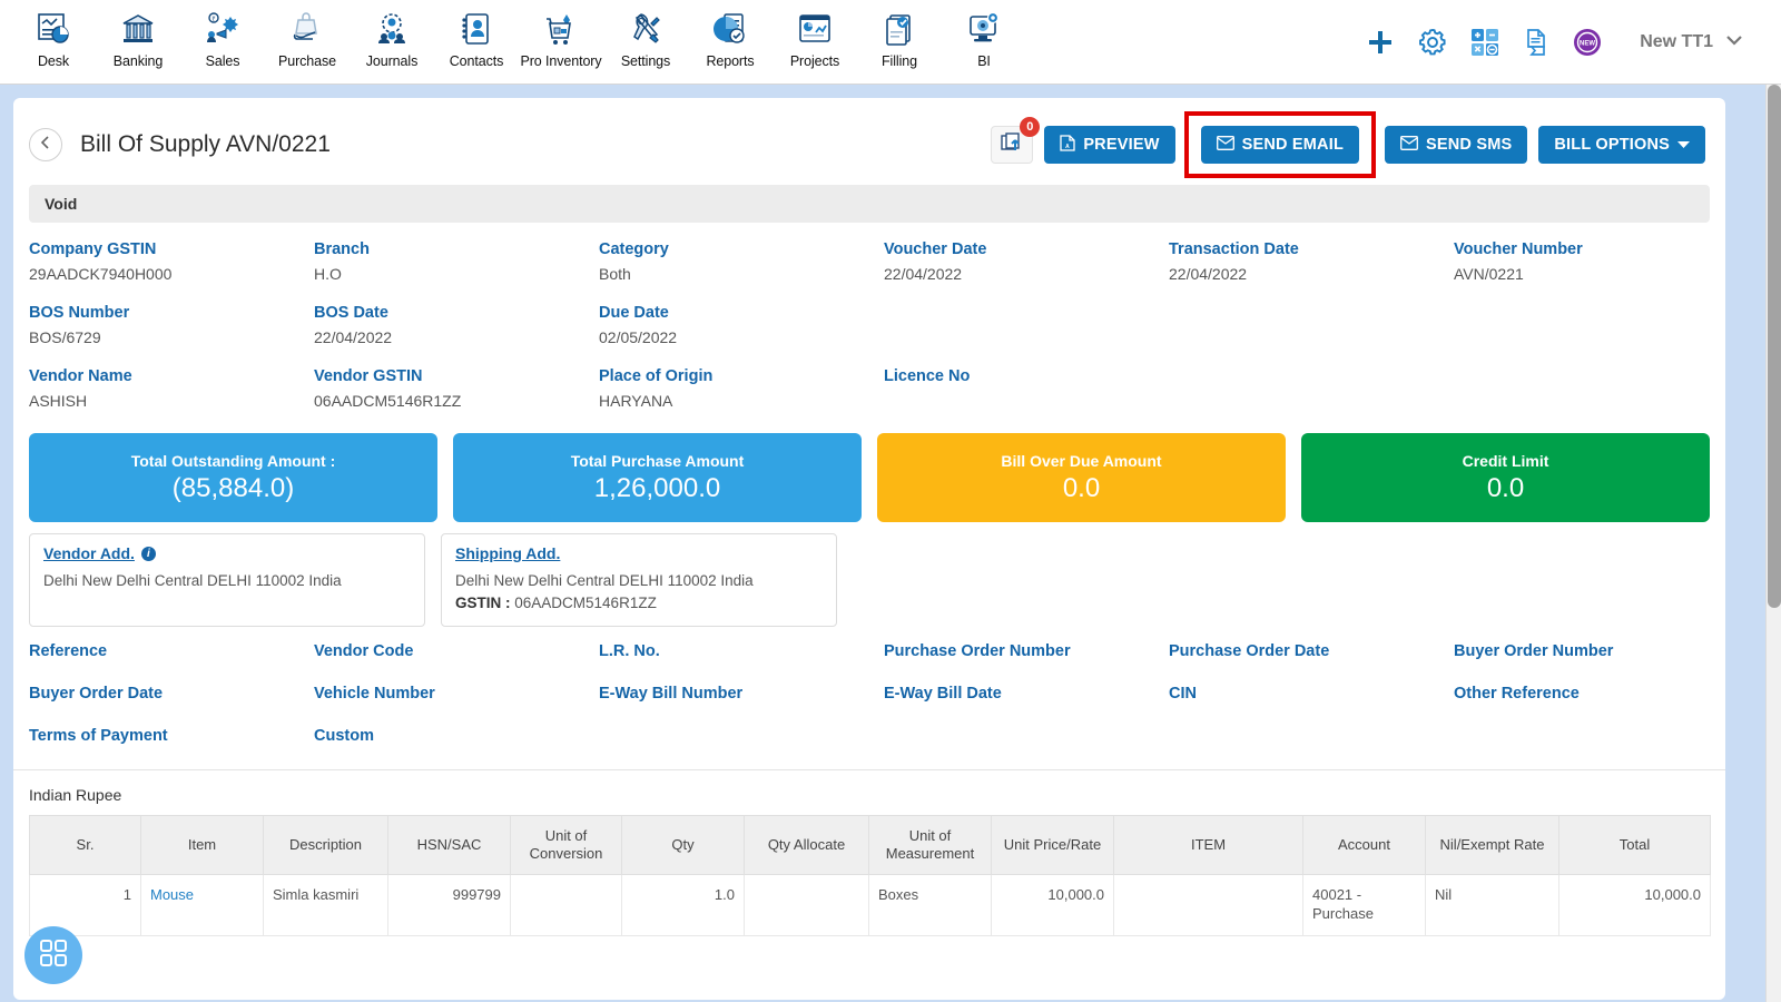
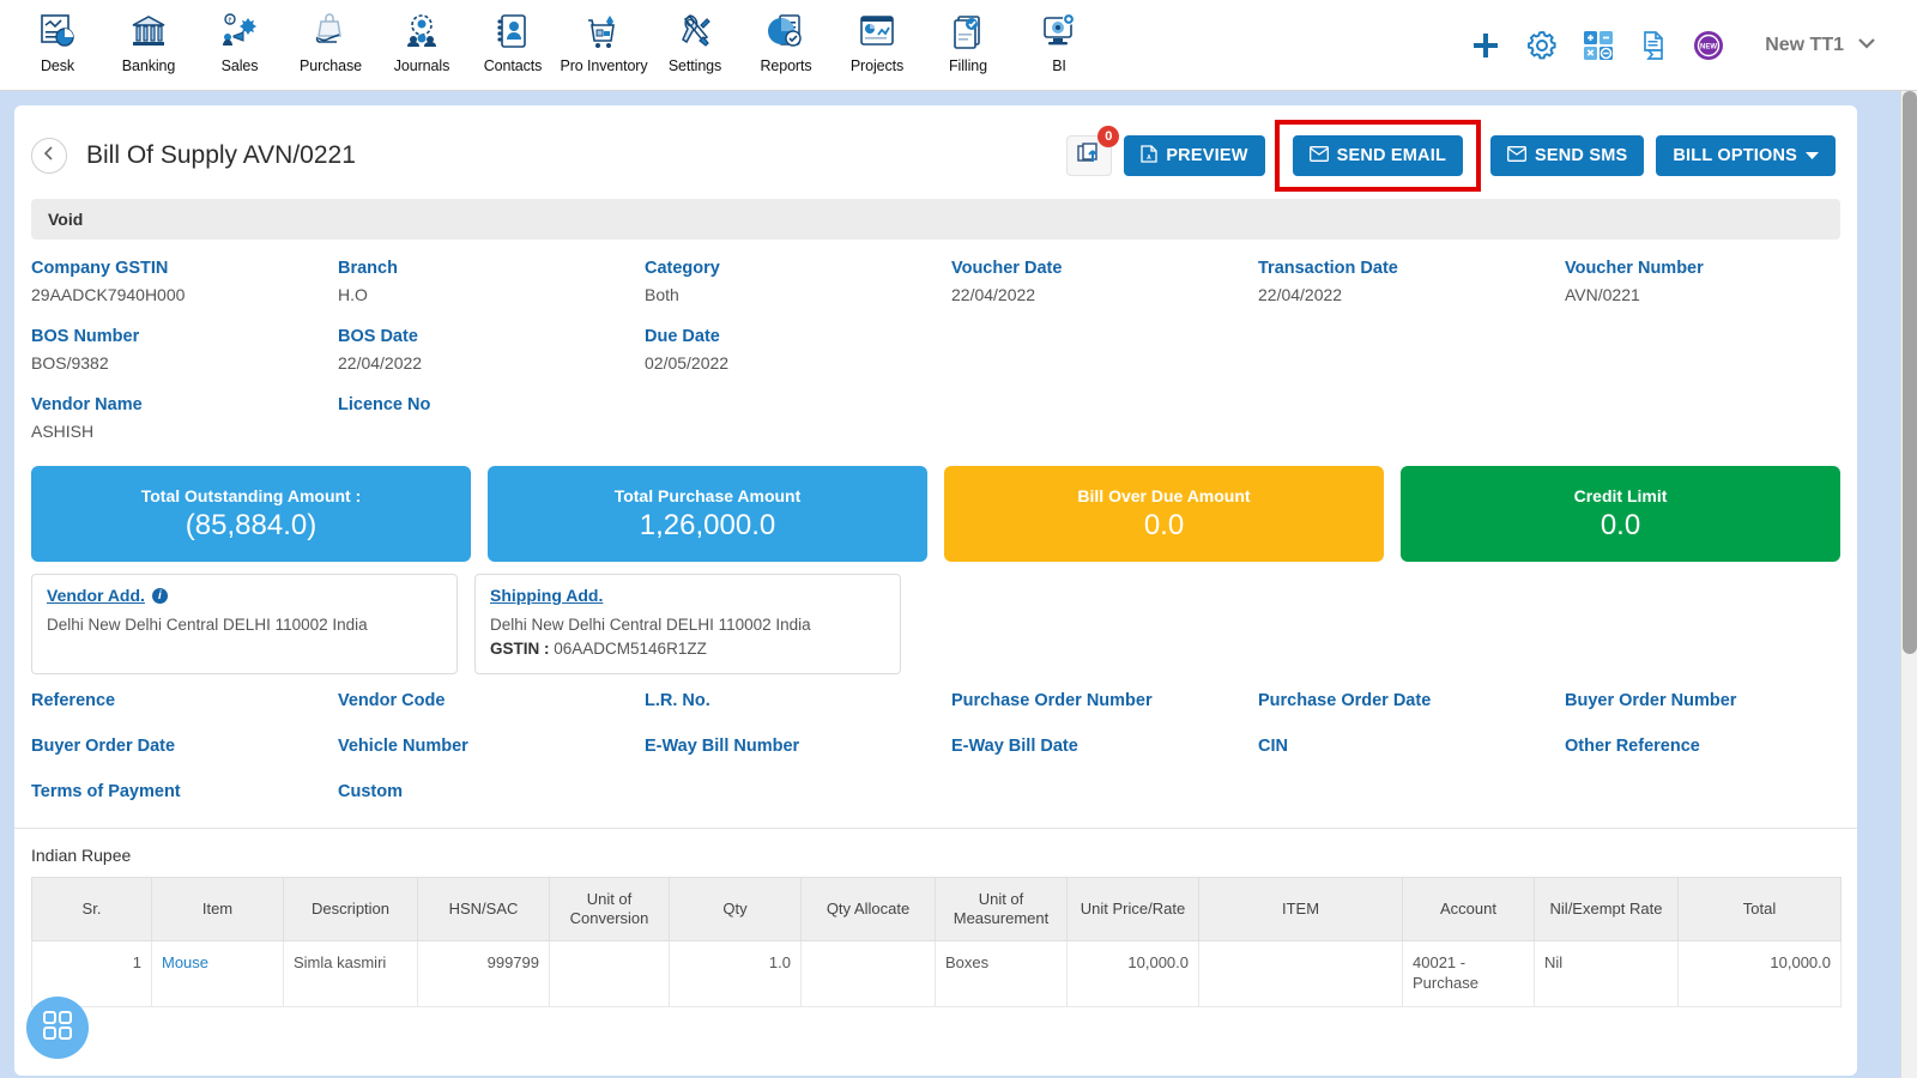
  Desk
  Banking
  Sales
  Purchase
  Journals
  Contacts
  Pro Inventory
  Settings
  Reports
  Projects
  Filling
  BI
  New TT1
  Bill Of Supply AVN/0221
  0
  PREVIEW
  SEND EMAIL
  SEND SMS
  BILL OPTIONS
  Void
  Company GSTIN
  29AADCK7940H000
  Branch
  H.O
  Category
  Both
  Voucher Date
  22/04/2022
  Transaction Date
  22/04/2022
  Voucher Number
  AVN/0221
  BOS Number
- BOS/6729
+ BOS/9382
  BOS Date
  22/04/2022
  Due Date
  02/05/2022
  Vendor Name
  ASHISH
- Vendor GSTIN
- 06AADCM5146R1ZZ
- Place of Origin
- HARYANA
  Licence No
  Total Outstanding Amount :
  (85,884.0)
  Total Purchase Amount
  1,26,000.0
  Bill Over Due Amount
  0.0
  Credit Limit
  0.0
  Vendor Add.
  i
  Delhi New Delhi Central DELHI 110002 India
  Shipping Add.
  Delhi New Delhi Central DELHI 110002 India
  GSTIN : 06AADCM5146R1ZZ
  Reference
  Vendor Code
  L.R. No.
  Purchase Order Number
  Purchase Order Date
  Buyer Order Number
  Buyer Order Date
  Vehicle Number
  E-Way Bill Number
  E-Way Bill Date
  CIN
  Other Reference
  Terms of Payment
  Custom
  Indian Rupee
  Sr.	Item	Description	HSN/SAC	Unit of Conversion	Qty	Qty Allocate	Unit of Measurement	Unit Price/Rate	ITEM	Account	Nil/Exempt Rate	Total
  1	Mouse	Simla kasmiri	999799		1.0		Boxes	10,000.0		40021 - Purchase	Nil	10,000.0
